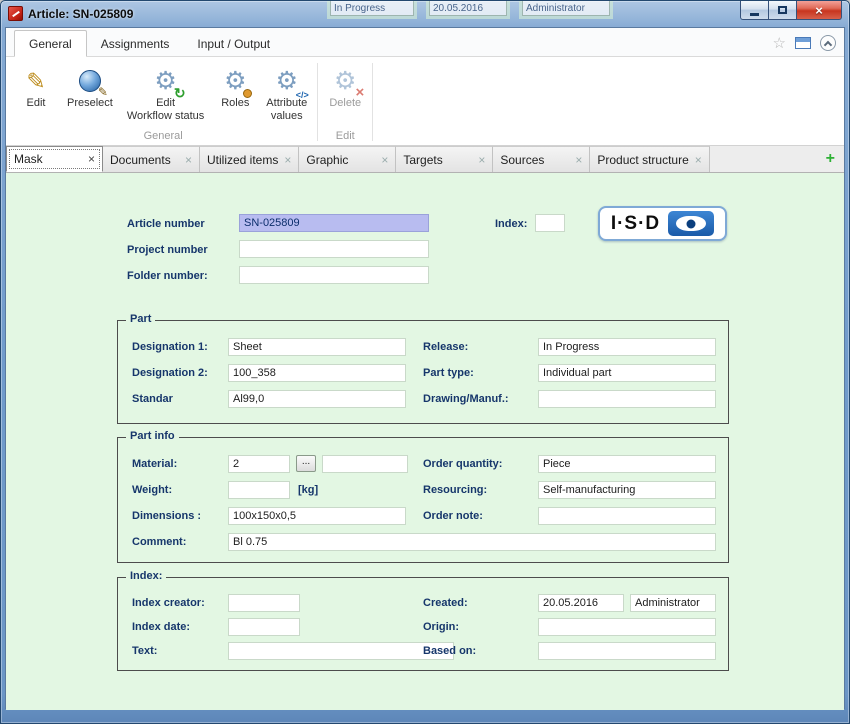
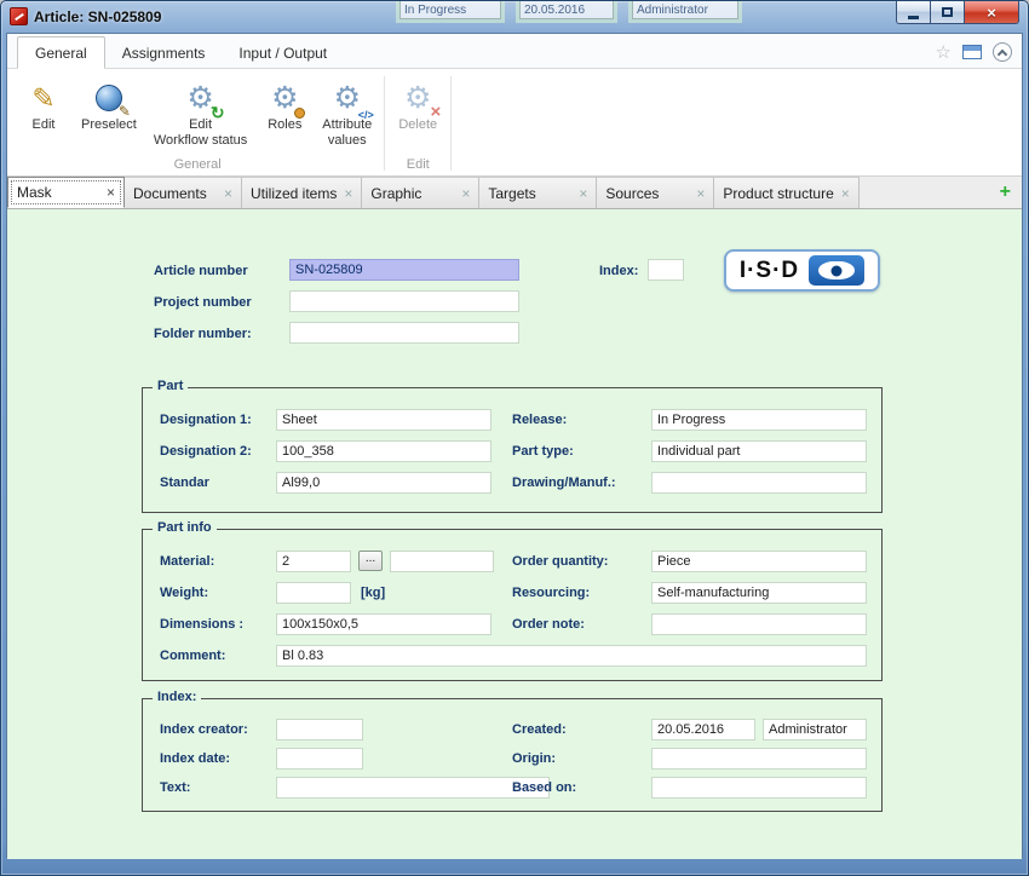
  Article: SN-025809
  In Progress
  20.05.2016
  Administrator
  ×
  General
  Assignments
  Input / Output
  ☆
  ✎
  Edit
  ✎
  Preselect
  ⚙
  ↻
  Edit
  Workflow status
  ⚙
  Roles
  ⚙
  </>
  Attribute
  values
  General
  ⚙
  ×
  Delete
  Edit
  Mask
  ×
  Documents
  ×
  Utilized items
  ×
  Graphic
  ×
  Targets
  ×
  Sources
  ×
  Product structure
  ×
  +
  Article number
  SN-025809
  Index:
  I·S·D
  Project number
  Folder number:
  Part
  Designation 1:
  Sheet
  Release:
  In Progress
  Designation 2:
  100_358
  Part type:
  Individual part
  Standar
  Al99,0
  Drawing/Manuf.:
  Part info
  Material:
  2
  ...
  Order quantity:
  Piece
  Weight:
  [kg]
  Resourcing:
  Self-manufacturing
  Dimensions :
  100x150x0,5
  Order note:
  Comment:
- Bl 0.75
+ Bl 0.83
  Index:
  Index creator:
  Created:
  20.05.2016
  Administrator
  Index date:
  Origin:
  Text:
  Based on:
